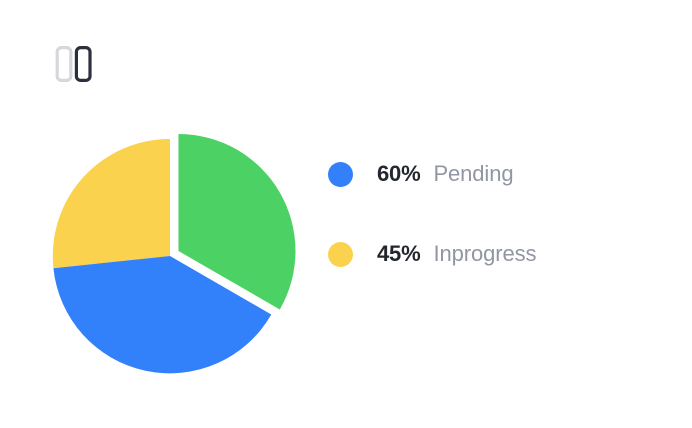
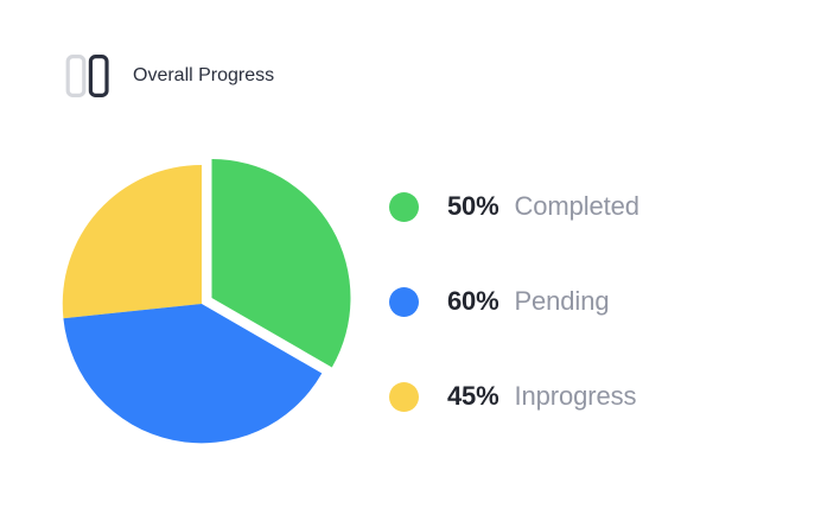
+ Overall Progress
+ 50%
+ Completed
  60%
  Pending
  45%
  Inprogress
